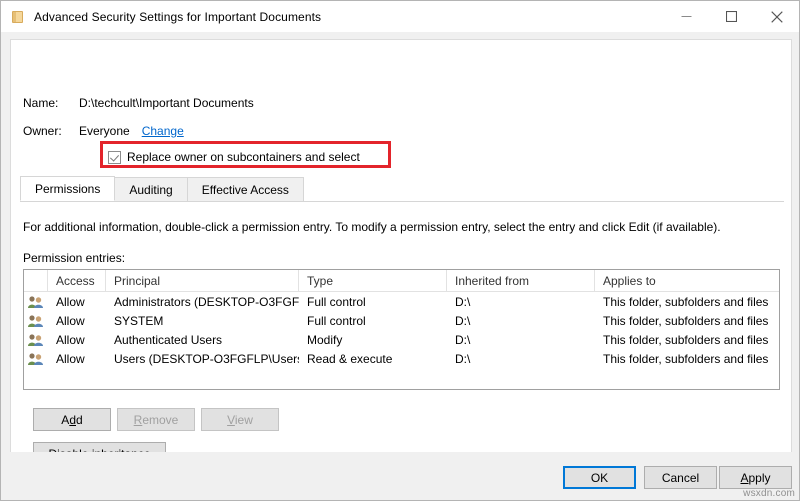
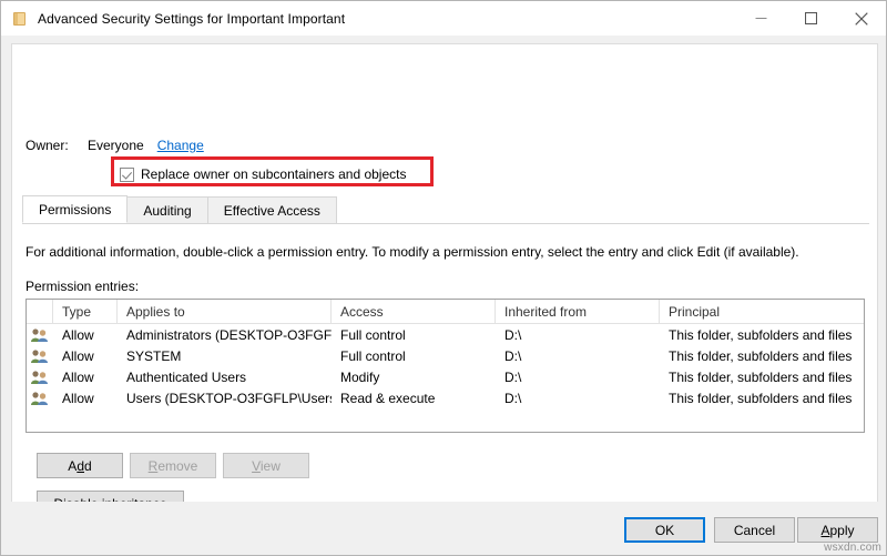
- Advanced Security Settings for Important Documents
+ Advanced Security Settings for Important Important
- Name:
- D:\techcult\Important Documents
  Owner:
  Everyone
  Change
- Replace owner on subcontainers and select
+ Replace owner on subcontainers and objects
  Permissions
  Auditing
  Effective Access
  For additional information, double-click a permission entry. To modify a permission entry, select the entry and click Edit (if available).
  Permission entries:
- Access
+ Type
- Principal
+ Applies to
- Type
+ Access
  Inherited from
- Applies to
+ Principal
  Allow
  Administrators (DESKTOP-O3FGF
  Full control
  D:\
  This folder, subfolders and files
  Allow
  SYSTEM
  Full control
  D:\
  This folder, subfolders and files
  Allow
  Authenticated Users
  Modify
  D:\
  This folder, subfolders and files
  Allow
  Users (DESKTOP-O3FGFLP\User
  Read & execute
  D:\
  This folder, subfolders and files
  Add
  Remove
  View
  OK
  Cancel
  Apply
  wsxdn.com
